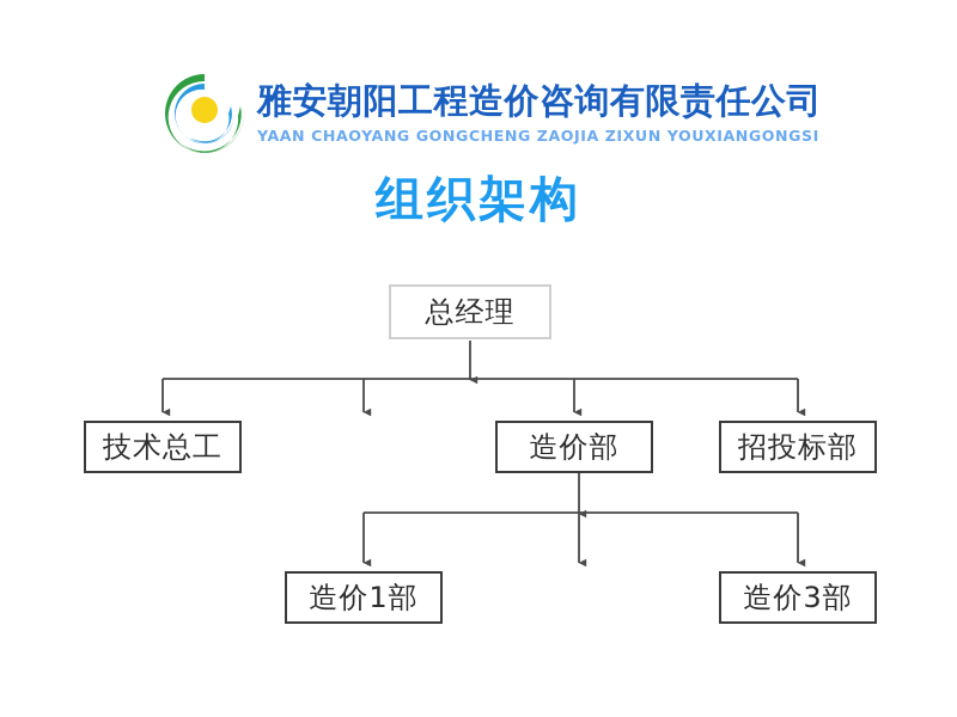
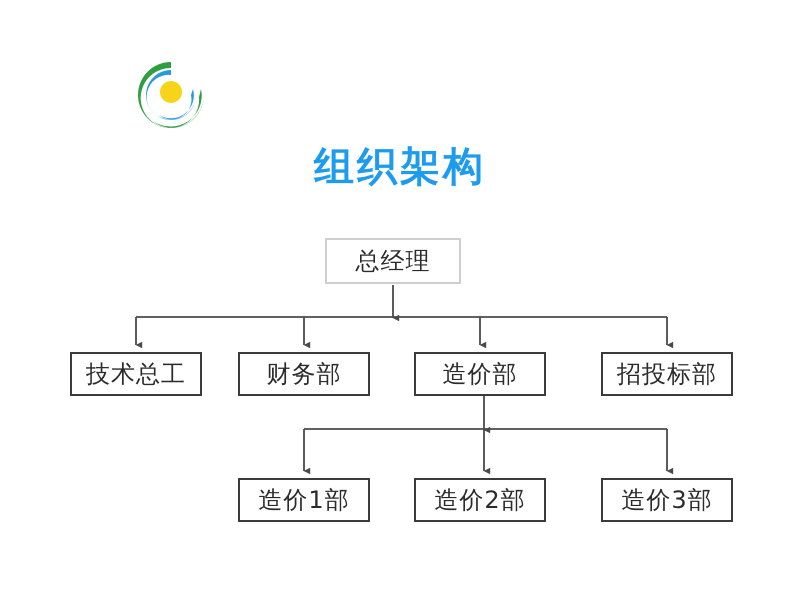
- 雅安朝阳工程造价咨询有限责任公司
- YAAN CHAOYANG GONGCHENG ZAOJIA ZIXUN YOUXIANGONGSI
  组织架构
  总经理
  技术总工
+ 财务部
  造价部
  招投标部
  造价1部
+ 造价2部
  造价3部
